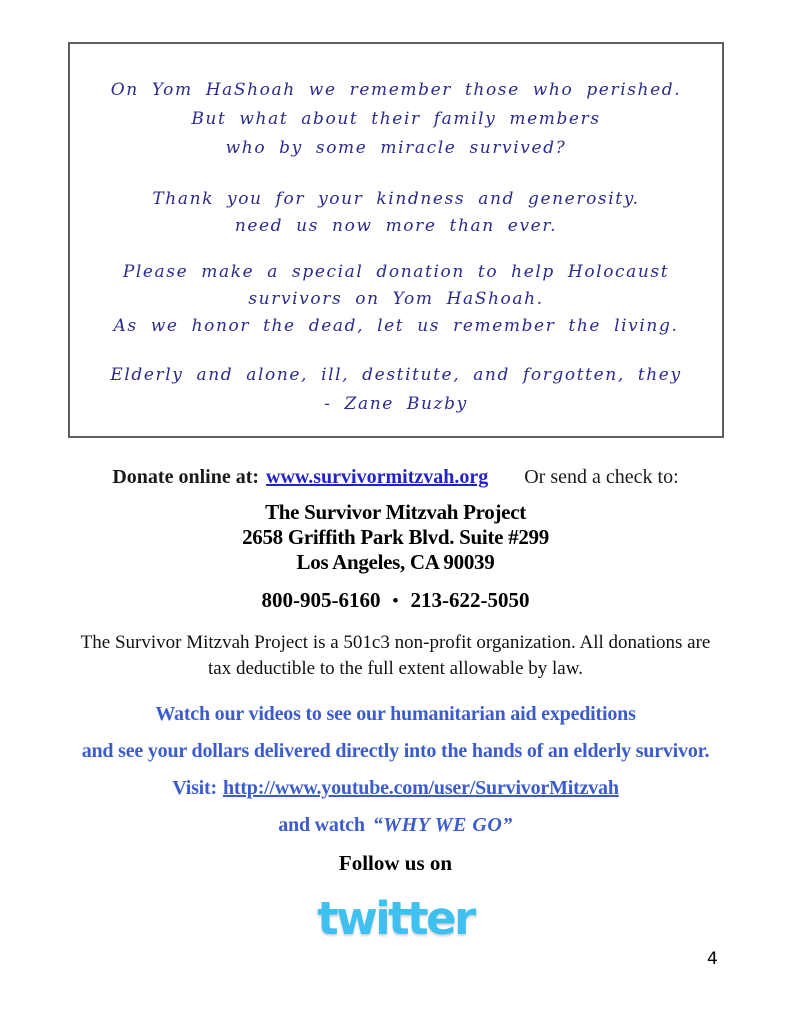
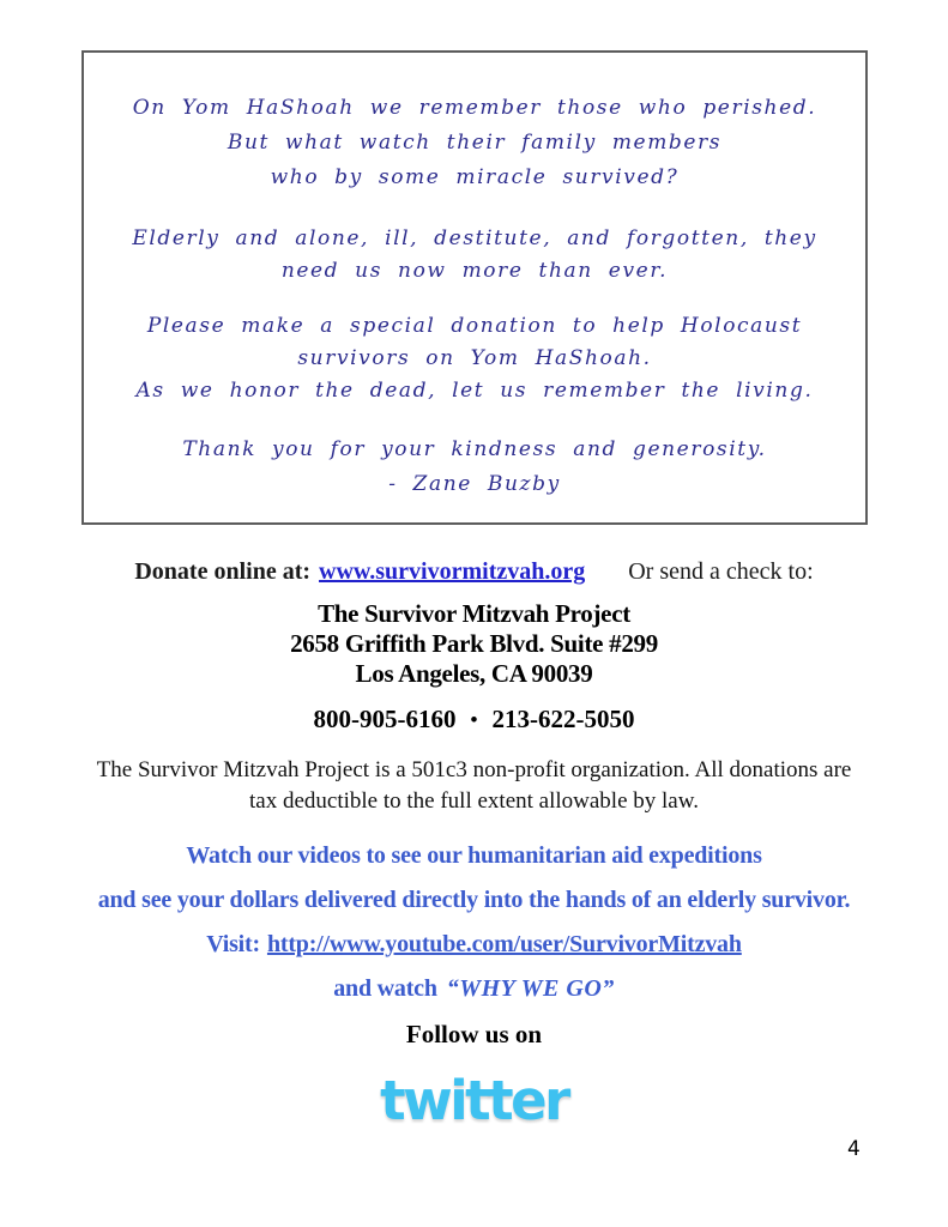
  On Yom HaShoah we remember those who perished.
- But what about their family members
+ But what watch their family members
  who by some miracle survived?
- Thank you for your kindness and generosity.
+ Elderly and alone, ill, destitute, and forgotten, they
  need us now more than ever.
  Please make a special donation to help Holocaust
  survivors on Yom HaShoah.
  As we honor the dead, let us remember the living.
- Elderly and alone, ill, destitute, and forgotten, they
+ Thank you for your kindness and generosity.
  - Zane Buzby
  Donate online at: www.survivormitzvah.org Or send a check to:
  The Survivor Mitzvah Project
  2658 Griffith Park Blvd. Suite #299
  Los Angeles, CA 90039
  800-905-6160 • 213-622-5050
  The Survivor Mitzvah Project is a 501c3 non-profit organization. All donations are
  tax deductible to the full extent allowable by law.
  Watch our videos to see our humanitarian aid expeditions
  and see your dollars delivered directly into the hands of an elderly survivor.
  Visit: http://www.youtube.com/user/SurvivorMitzvah
  and watch “WHY WE GO”
  Follow us on
  twitter
  4
